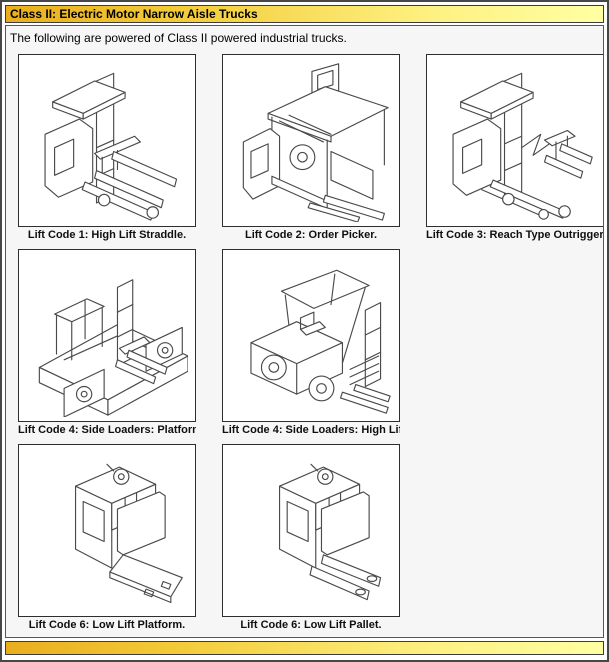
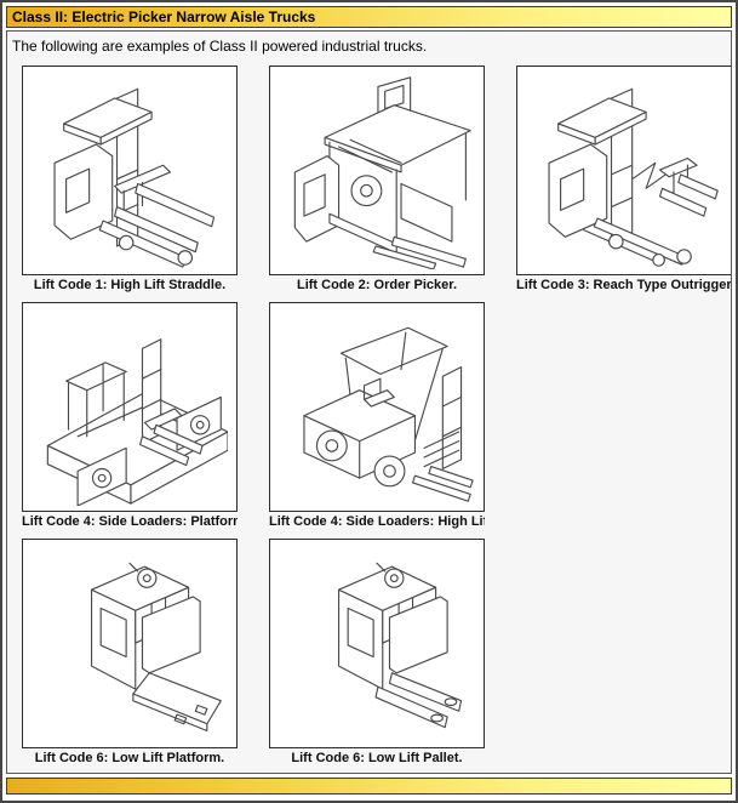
- Class II: Electric Motor Narrow Aisle Trucks
+ Class II: Electric Picker Narrow Aisle Trucks
- The following are powered of Class II powered industrial trucks.
+ The following are examples of Class II powered industrial trucks.
  Lift Code 1: High Lift Straddle.
  Lift Code 2: Order Picker.
  Lift Code 3: Reach Type Outrigger
  Lift Code 4: Side Loaders: Platfor
  Lift Code 4: Side Loaders: High Li
  Lift Code 6: Low Lift Platform.
  Lift Code 6: Low Lift Pallet.
